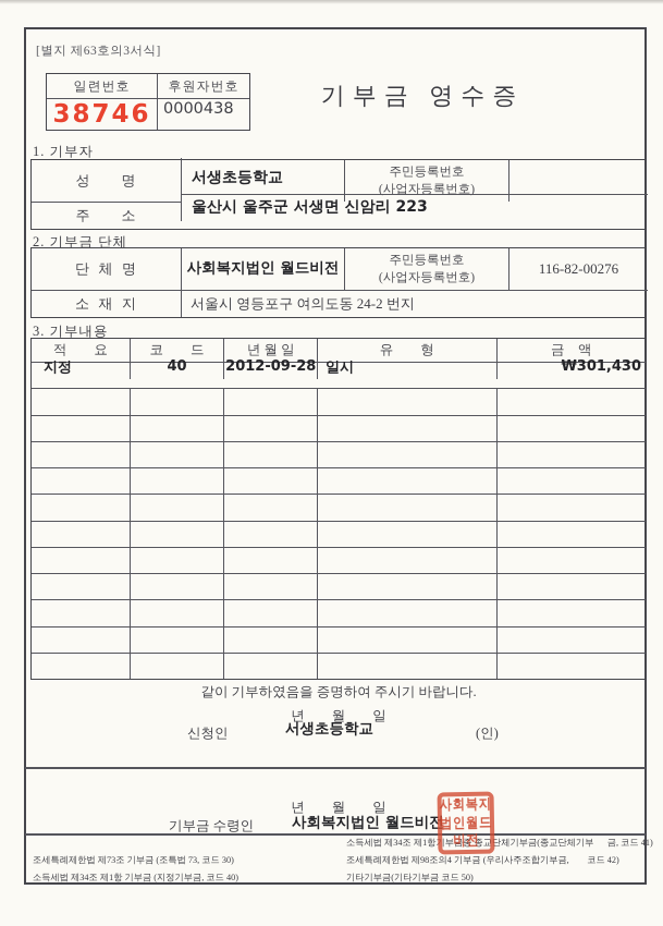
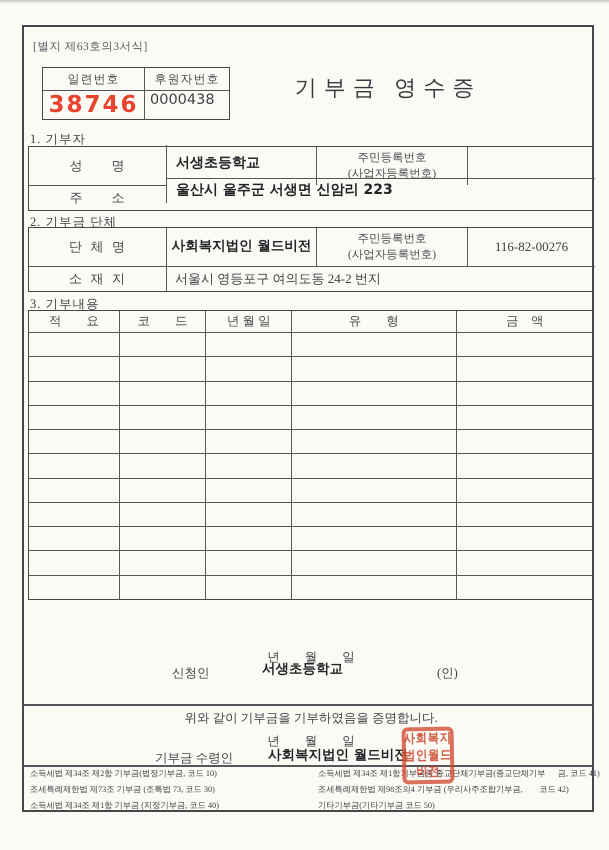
  [별지 제63호의3서식]
  일련번호
  후원자번호
  38746
  0000438
  기부금 영수증
  1. 기부자
  성 명
  서생초등학교
  주민등록번호
  (사업자등록번호)
  주 소
  울산시 울주군 서생면 신암리 223
  2. 기부금 단체
  단 체 명
  사회복지법인 월드비전
  주민등록번호
  (사업자등록번호)
  116-82-00276
  소 재 지
  서울시 영등포구 여의도동 24-2 번지
  3. 기부내용
  적 요
  코 드
  년 월 일
  유 형
  금 액
- 지정
- 40
- 2012-09-28
- 일시
- ₩301,430
- 같이 기부하였음을 증명하여 주시기 바랍니다.
  년 월 일
  신청인
  서생초등학교
  (인)
+ 위와 같이 기부금을 기부하였음을 증명합니다.
  년 월 일
  기부금 수령인
  사회복지법인 월드비전
  사회복지
  법인월드
  비전
+ 소득세법 제34조 제2항 기부금(법정기부금, 코드 10)
  조세특례제한법 제73조 기부금 (조특법 73, 코드 30)
  소득세법 제34조 제1항 기부금 (지정기부금, 코드 40)
  소득세법 제34조 제1항기부금중 종교단체기부금(종교단체기부 금, 코드 41)
  조세특례제한법 제98조의4 기부금 (우리사주조합기부금, 코드 42)
  기타기부금(기타기부금 코드 50)
